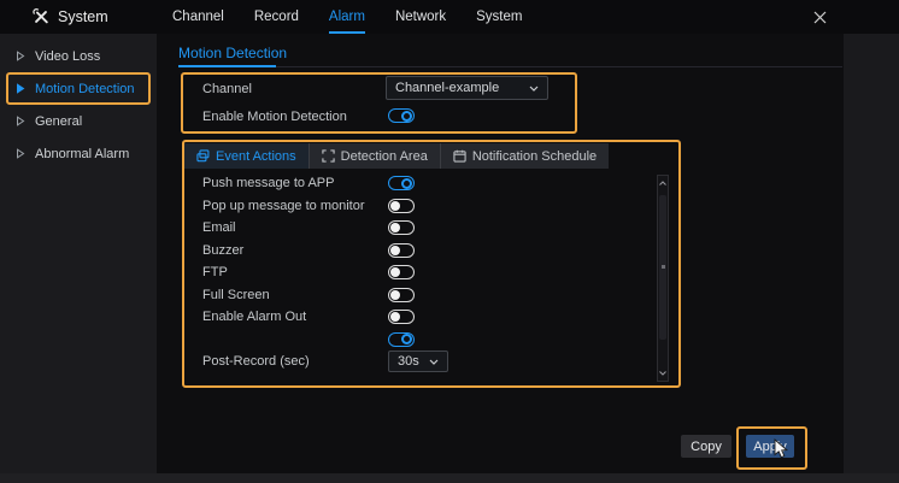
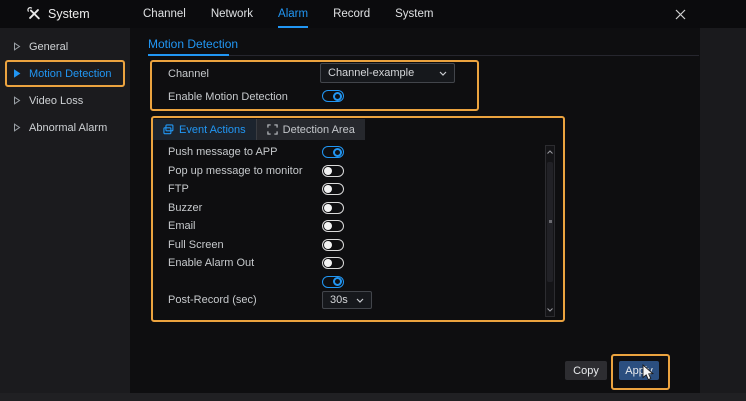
  System
  Channel
- Record
+ Network
  Alarm
- Network
+ Record
  System
- Video Loss
+ General
  Motion Detection
- General
+ Video Loss
  Abnormal Alarm
  Motion Detection
  Channel
  Channel-example
  Enable Motion Detection
  Event Actions
  Detection Area
- Notification Schedule
  Push message to APP
  Pop up message to monitor
- Email
+ FTP
  Buzzer
- FTP
+ Email
  Full Screen
  Enable Alarm Out
  Post-Record (sec)
  30s
  Copy
